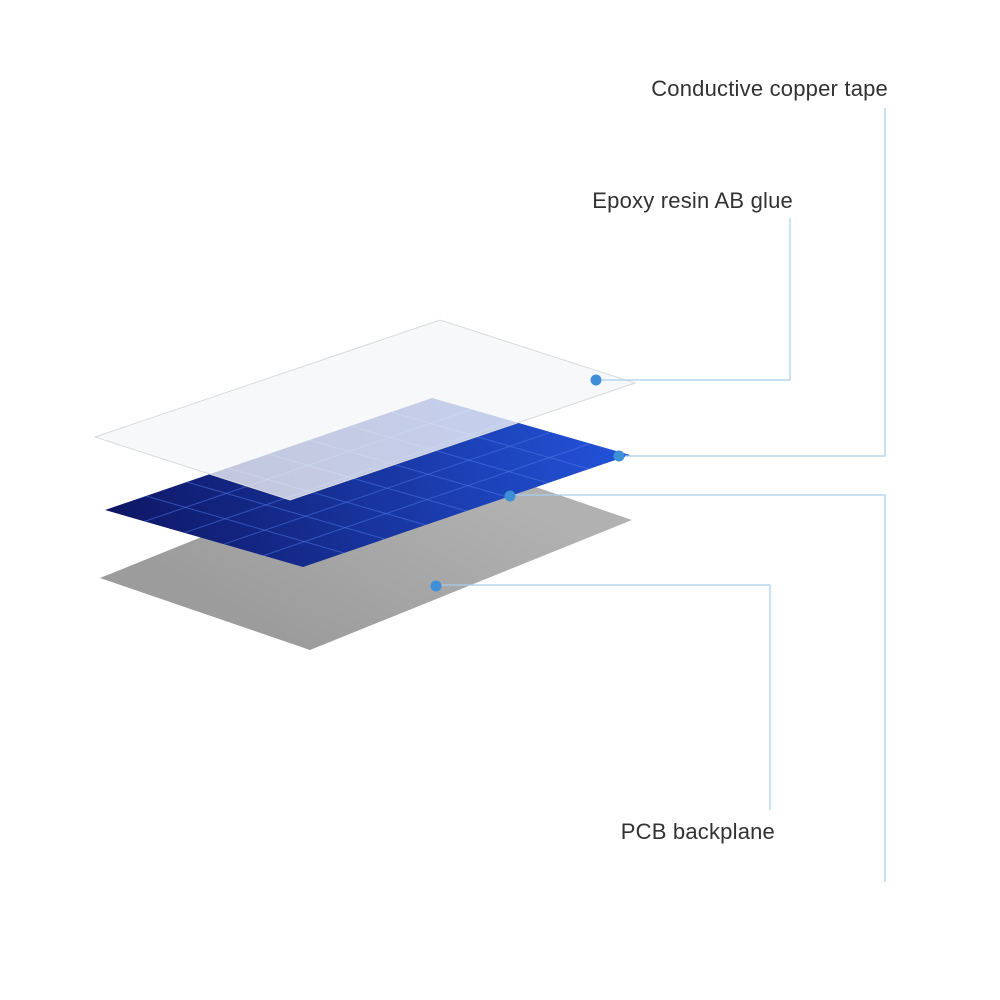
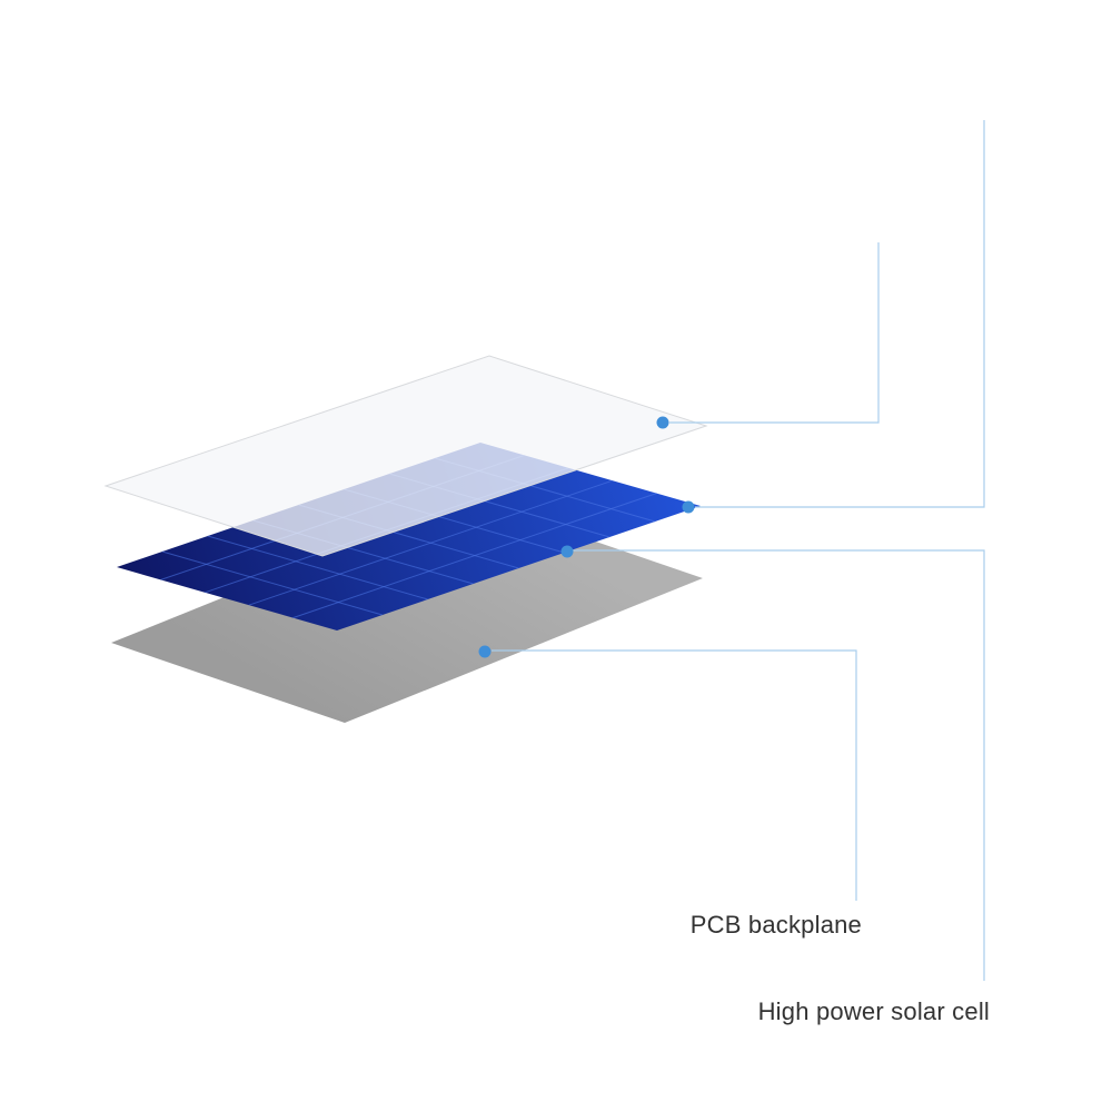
- Conductive copper tape
- Epoxy resin AB glue
  PCB backplane
+ High power solar cell
